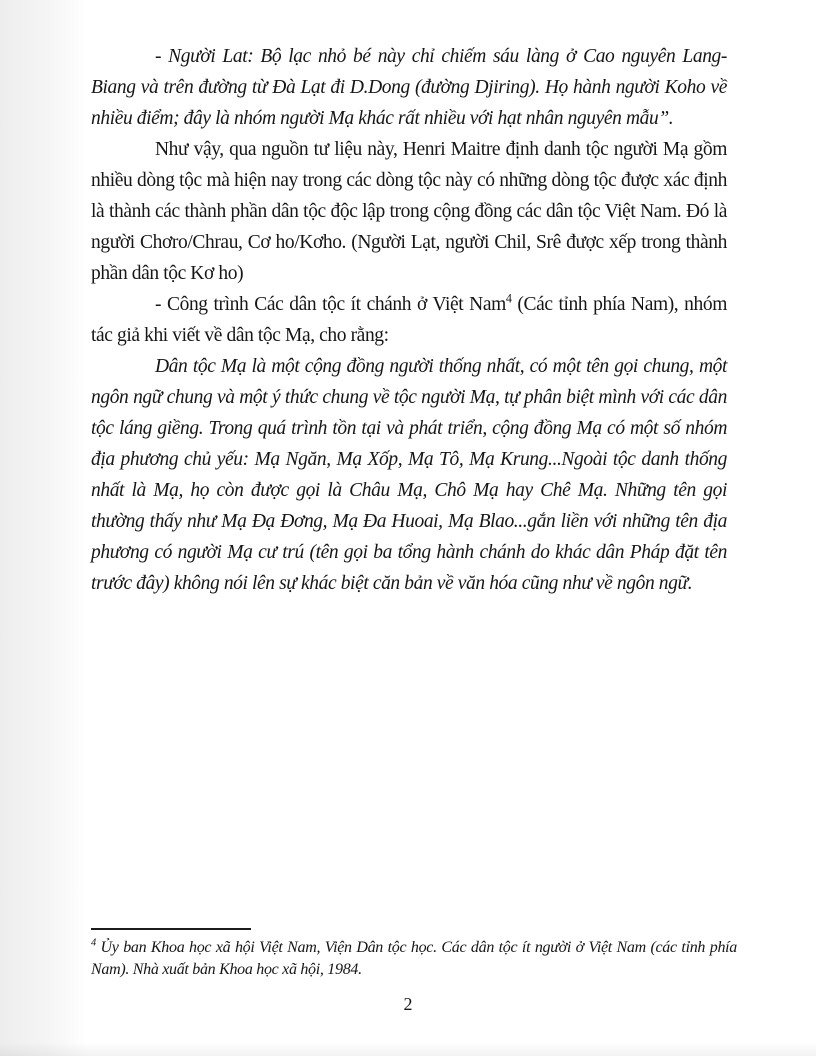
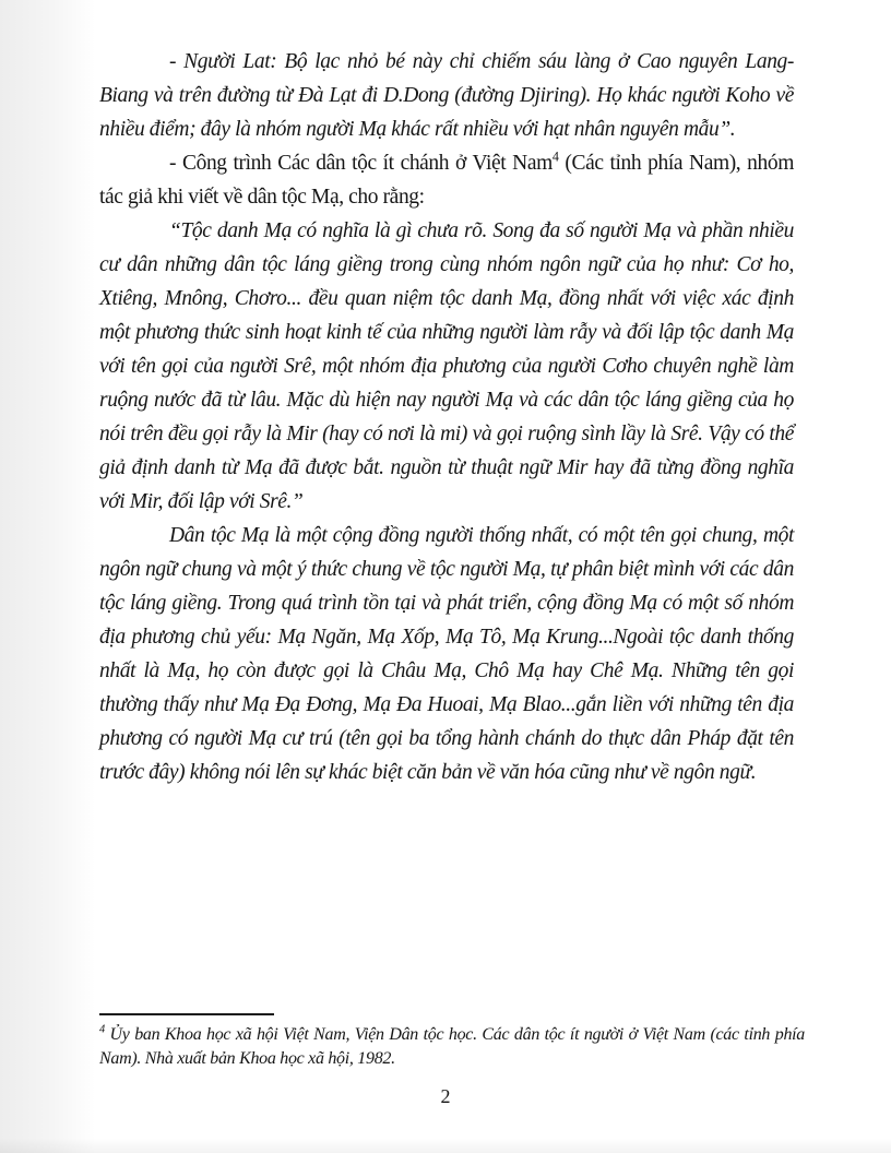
- - Người Lat: Bộ lạc nhỏ bé này chỉ chiếm sáu làng ở Cao nguyên Lang-Biang và trên đường từ Đà Lạt đi D.Dong (đường Djiring). Họ hành người Koho về nhiều điểm; đây là nhóm người Mạ khác rất nhiều với hạt nhân nguyên mẫu”.
+ - Người Lat: Bộ lạc nhỏ bé này chỉ chiếm sáu làng ở Cao nguyên Lang-Biang và trên đường từ Đà Lạt đi D.Dong (đường Djiring). Họ khác người Koho về nhiều điểm; đây là nhóm người Mạ khác rất nhiều với hạt nhân nguyên mẫu”.
- Như vậy, qua nguồn tư liệu này, Henri Maitre định danh tộc người Mạ gồm nhiều dòng tộc mà hiện nay trong các dòng tộc này có những dòng tộc được xác định là thành các thành phần dân tộc độc lập trong cộng đồng các dân tộc Việt Nam. Đó là người Chơro/Chrau, Cơ ho/Kơho. (Người Lạt, người Chil, Srê được xếp trong thành phần dân tộc Kơ ho)
  - Công trình Các dân tộc ít chánh ở Việt Nam4 (Các tỉnh phía Nam), nhóm tác giả khi viết về dân tộc Mạ, cho rằng:
+ “Tộc danh Mạ có nghĩa là gì chưa rõ. Song đa số người Mạ và phần nhiều cư dân những dân tộc láng giềng trong cùng nhóm ngôn ngữ của họ như: Cơ ho, Xtiêng, Mnông, Chơro... đều quan niệm tộc danh Mạ, đồng nhất với việc xác định một phương thức sinh hoạt kinh tế của những người làm rẫy và đối lập tộc danh Mạ với tên gọi của người Srê, một nhóm địa phương của người Cơho chuyên nghề làm ruộng nước đã từ lâu. Mặc dù hiện nay người Mạ và các dân tộc láng giềng của họ nói trên đều gọi rẫy là Mir (hay có nơi là mi) và gọi ruộng sình lầy là Srê. Vậy có thể giả định danh từ Mạ đã được bắt. nguồn từ thuật ngữ Mir hay đã từng đồng nghĩa với Mir, đối lập với Srê.”
- Dân tộc Mạ là một cộng đồng người thống nhất, có một tên gọi chung, một ngôn ngữ chung và một ý thức chung về tộc người Mạ, tự phân biệt mình với các dân tộc láng giềng. Trong quá trình tồn tại và phát triển, cộng đồng Mạ có một số nhóm địa phương chủ yếu: Mạ Ngăn, Mạ Xốp, Mạ Tô, Mạ Krung...Ngoài tộc danh thống nhất là Mạ, họ còn được gọi là Châu Mạ, Chô Mạ hay Chê Mạ. Những tên gọi thường thấy như Mạ Đạ Đơng, Mạ Đa Huoai, Mạ Blao...gắn liền với những tên địa phương có người Mạ cư trú (tên gọi ba tổng hành chánh do khác dân Pháp đặt tên trước đây) không nói lên sự khác biệt căn bản về văn hóa cũng như về ngôn ngữ.
+ Dân tộc Mạ là một cộng đồng người thống nhất, có một tên gọi chung, một ngôn ngữ chung và một ý thức chung về tộc người Mạ, tự phân biệt mình với các dân tộc láng giềng. Trong quá trình tồn tại và phát triển, cộng đồng Mạ có một số nhóm địa phương chủ yếu: Mạ Ngăn, Mạ Xốp, Mạ Tô, Mạ Krung...Ngoài tộc danh thống nhất là Mạ, họ còn được gọi là Châu Mạ, Chô Mạ hay Chê Mạ. Những tên gọi thường thấy như Mạ Đạ Đơng, Mạ Đa Huoai, Mạ Blao...gắn liền với những tên địa phương có người Mạ cư trú (tên gọi ba tổng hành chánh do thực dân Pháp đặt tên trước đây) không nói lên sự khác biệt căn bản về văn hóa cũng như về ngôn ngữ.
- 4 Ủy ban Khoa học xã hội Việt Nam, Viện Dân tộc học. Các dân tộc ít người ở Việt Nam (các tỉnh phía Nam). Nhà xuất bản Khoa học xã hội, 1984.
+ 4 Ủy ban Khoa học xã hội Việt Nam, Viện Dân tộc học. Các dân tộc ít người ở Việt Nam (các tỉnh phía Nam). Nhà xuất bản Khoa học xã hội, 1982.
  2
